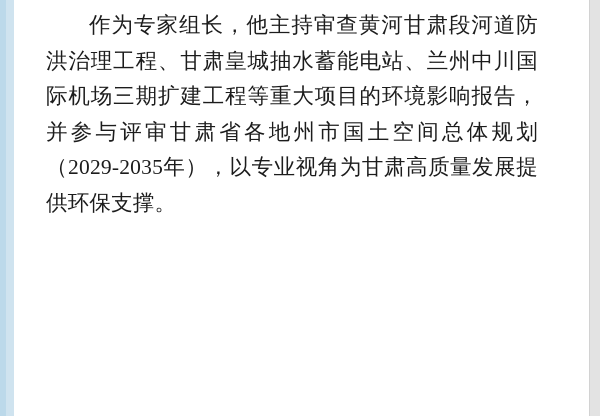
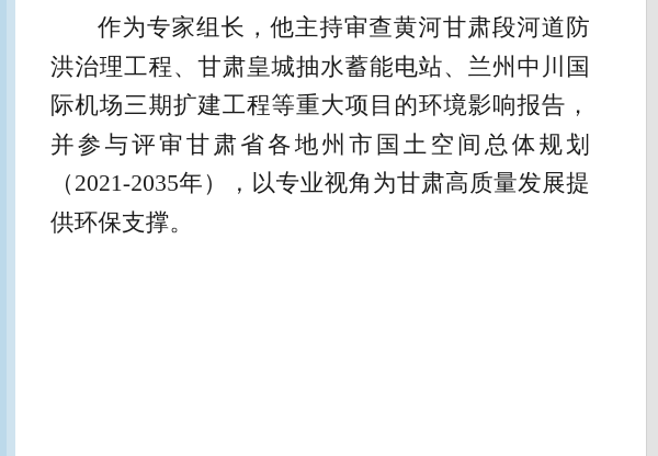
- 作为专家组长，他主持审查黄河甘肃段河道防洪治理工程、甘肃皇城抽水蓄能电站、兰州中川国际机场三期扩建工程等重大项目的环境影响报告，并参与评审甘肃省各地州市国土空间总体规划（2029-2035年），以专业视角为甘肃高质量发展提供环保支撑。
+ 作为专家组长，他主持审查黄河甘肃段河道防洪治理工程、甘肃皇城抽水蓄能电站、兰州中川国际机场三期扩建工程等重大项目的环境影响报告，并参与评审甘肃省各地州市国土空间总体规划（2021-2035年），以专业视角为甘肃高质量发展提供环保支撑。
